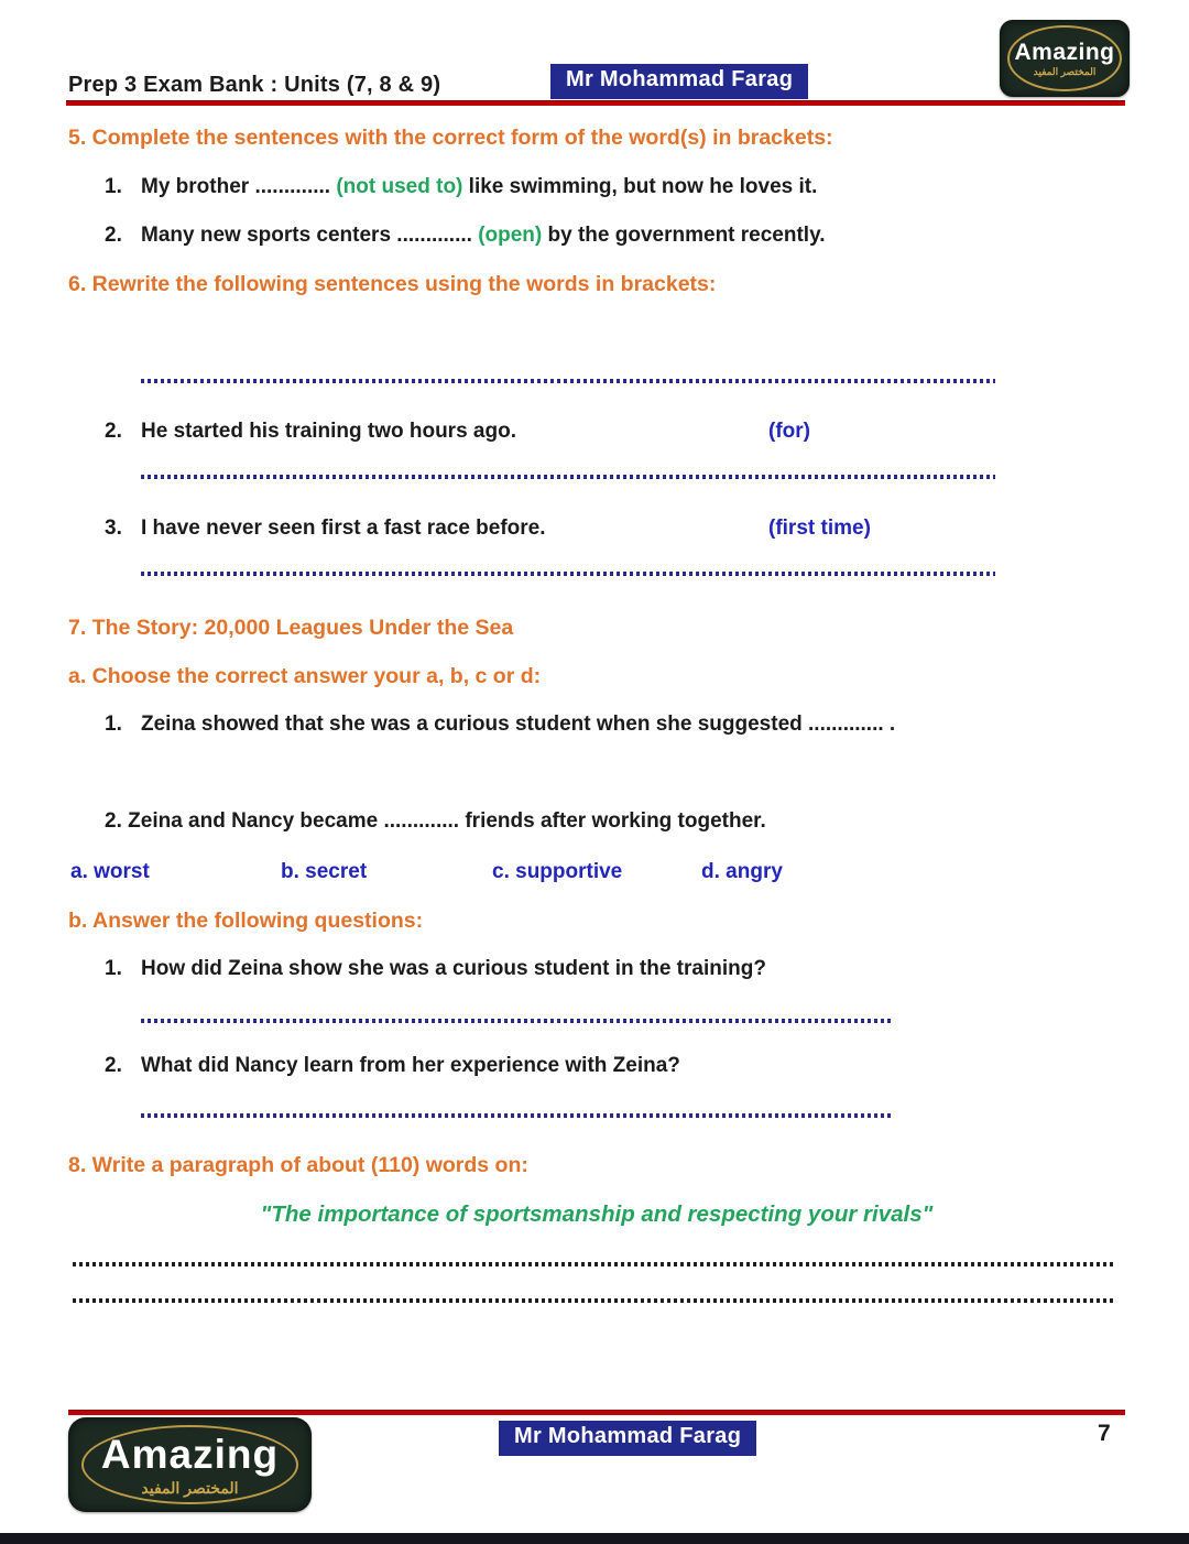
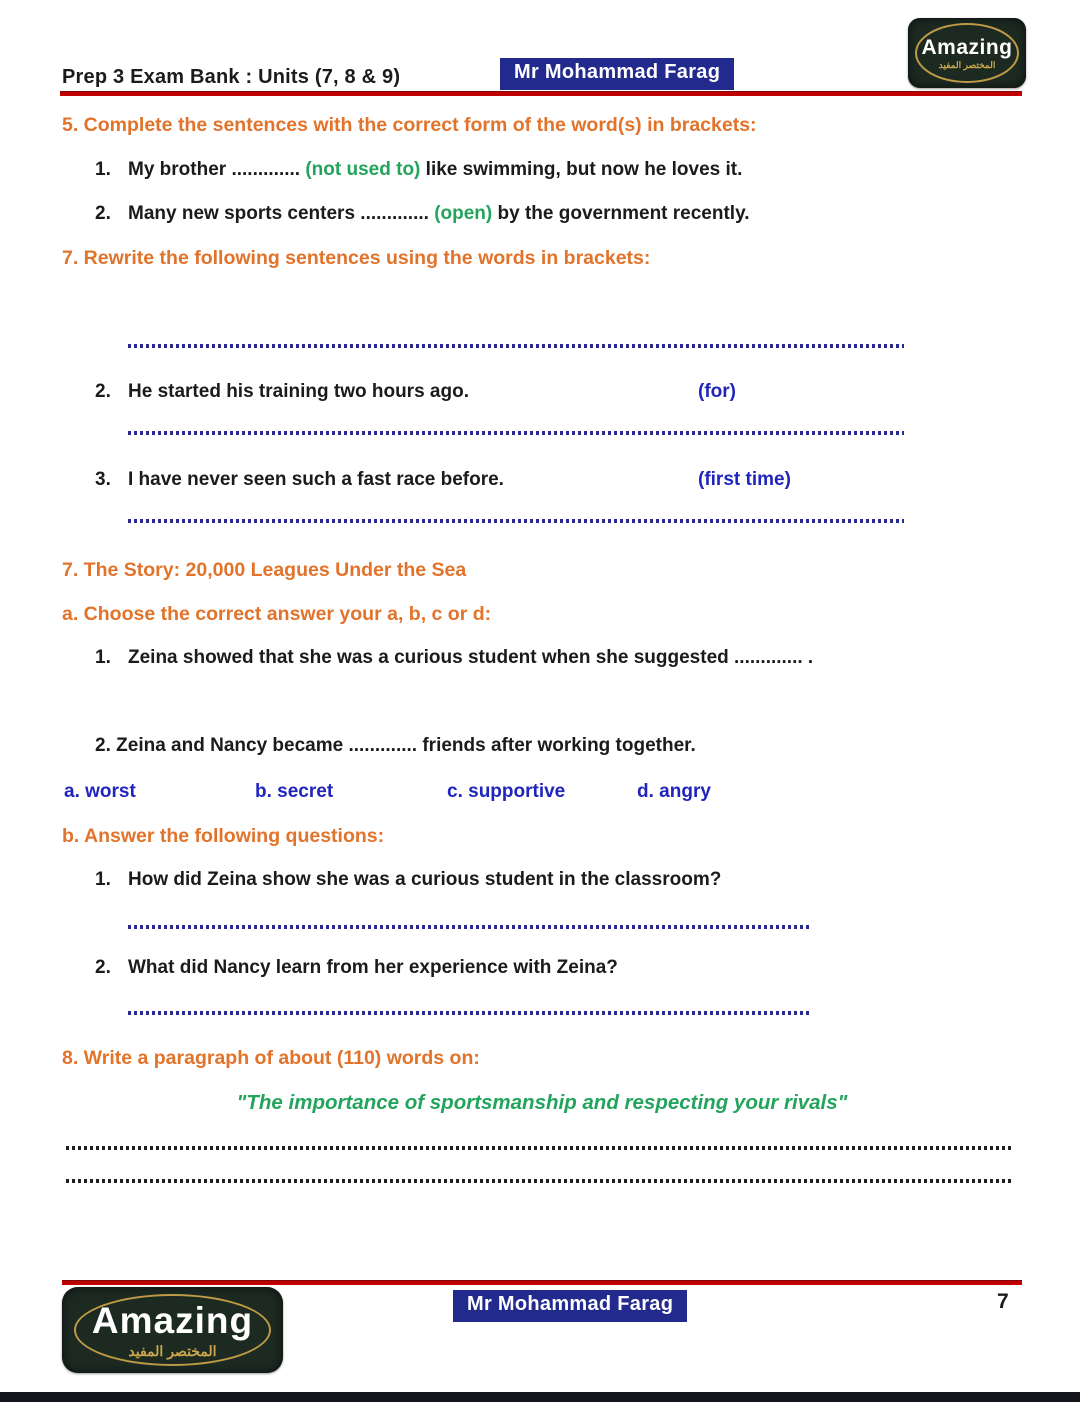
  Prep 3 Exam Bank : Units (7, 8 & 9)
  Mr Mohammad Farag
  Amazing
  المختصر المفيد
  5. Complete the sentences with the correct form of the word(s) in brackets:
  1. My brother ............. (not used to) like swimming, but now he loves it.
  2. Many new sports centers ............. (open) by the government recently.
- 6. Rewrite the following sentences using the words in brackets:
+ 7. Rewrite the following sentences using the words in brackets:
  2. He started his training two hours ago.
  (for)
- 3. I have never seen first a fast race before.
+ 3. I have never seen such a fast race before.
  (first time)
  7. The Story: 20,000 Leagues Under the Sea
  a. Choose the correct answer your a, b, c or d:
  1. Zeina showed that she was a curious student when she suggested ............. .
  2. Zeina and Nancy became ............. friends after working together.
  a. worst
  b. secret
  c. supportive
  d. angry
  b. Answer the following questions:
- 1. How did Zeina show she was a curious student in the training?
+ 1. How did Zeina show she was a curious student in the classroom?
  2. What did Nancy learn from her experience with Zeina?
  8. Write a paragraph of about (110) words on:
  "The importance of sportsmanship and respecting your rivals"
  Amazing
  المختصر المفيد
  Mr Mohammad Farag
  7
